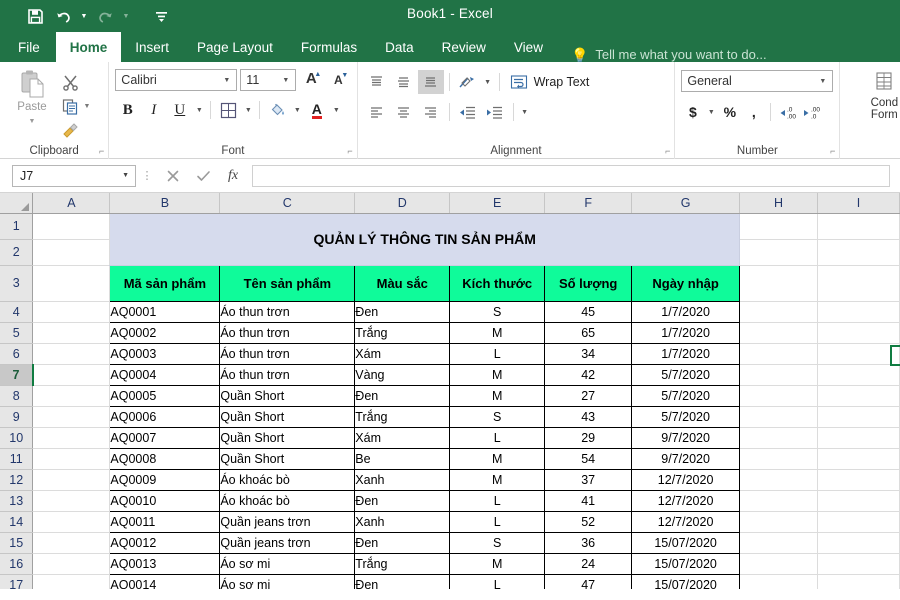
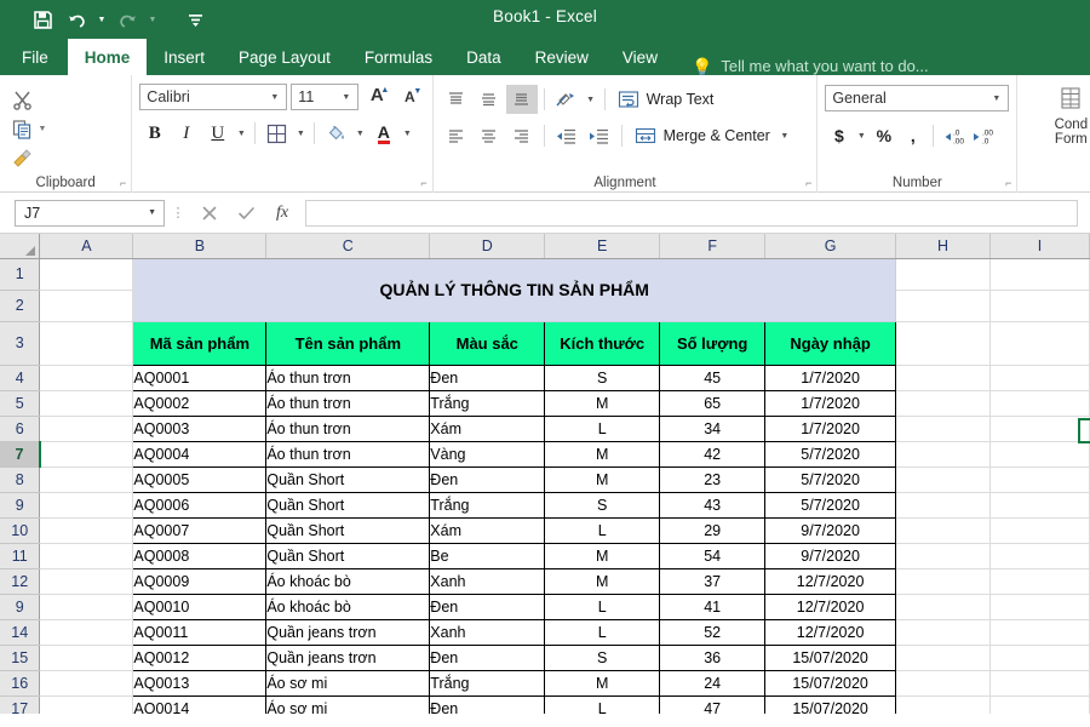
  Book1 - Excel
  File
  Home
  Insert
  Page Layout
  Formulas
  Data
  Review
  View
  💡
  Tell me what you want to do...
- Paste
  Clipboard
  ⌐
  Calibri
  11
  A
  A
  B
  I
  U
  A
- Font
  ⌐
  Wrap Text
+ Merge & Center
  Alignment
  ⌐
  General
  $
  %
  ,
  Number
  ⌐
  Cond
  Form
  J7
  ⋮
  fx
  	A	B	C	D	E	F	G	H	I
  1		QUẢN LÝ THÔNG TIN SẢN PHẨM
  2
  3		Mã sản phẩm	Tên sản phẩm	Màu sắc	Kích thước	Số lượng	Ngày nhập
  4		AQ0001	Áo thun trơn	Đen	S	45	1/7/2020
  5		AQ0002	Áo thun trơn	Trắng	M	65	1/7/2020
  6		AQ0003	Áo thun trơn	Xám	L	34	1/7/2020
  7		AQ0004	Áo thun trơn	Vàng	M	42	5/7/2020
- 8		AQ0005	Quần Short	Đen	M	27	5/7/2020
+ 8		AQ0005	Quần Short	Đen	M	23	5/7/2020
  9		AQ0006	Quần Short	Trắng	S	43	5/7/2020
  10		AQ0007	Quần Short	Xám	L	29	9/7/2020
  11		AQ0008	Quần Short	Be	M	54	9/7/2020
  12		AQ0009	Áo khoác bò	Xanh	M	37	12/7/2020
- 13		AQ0010	Áo khoác bò	Đen	L	41	12/7/2020
+ 9		AQ0010	Áo khoác bò	Đen	L	41	12/7/2020
  14		AQ0011	Quần jeans trơn	Xanh	L	52	12/7/2020
  15		AQ0012	Quần jeans trơn	Đen	S	36	15/07/2020
  16		AQ0013	Áo sơ mi	Trắng	M	24	15/07/2020
  17		AQ0014	Áo sơ mi	Đen	L	47	15/07/2020
